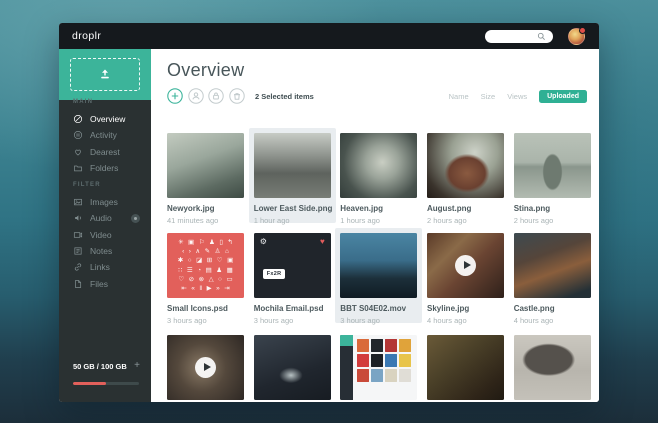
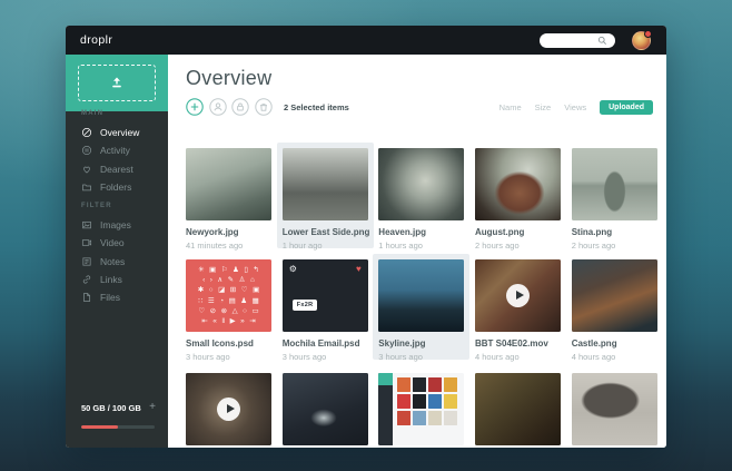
  droplr
  Overview
  Activity
  Dearest
  Folders
  Images
- Audio
  Video
  Notes
  Links
  Files
  50 GB / 100 GB
  +
  Overview
  2 Selected items
  Name
  Size
  Views
  Newyork.jpg
  41 minutes ago
  Lower East Side.png
  1 hour ago
  Heaven.jpg
  1 hours ago
  August.png
  2 hours ago
  Stina.png
  2 hours ago
  Small Icons.psd
  3 hours ago
  ⚙
  ♥
  Mochila Email.psd
  3 hours ago
- BBT S04E02.mov
+ Skyline.jpg
  3 hours ago
- Skyline.jpg
+ BBT S04E02.mov
  4 hours ago
  Castle.png
  4 hours ago
